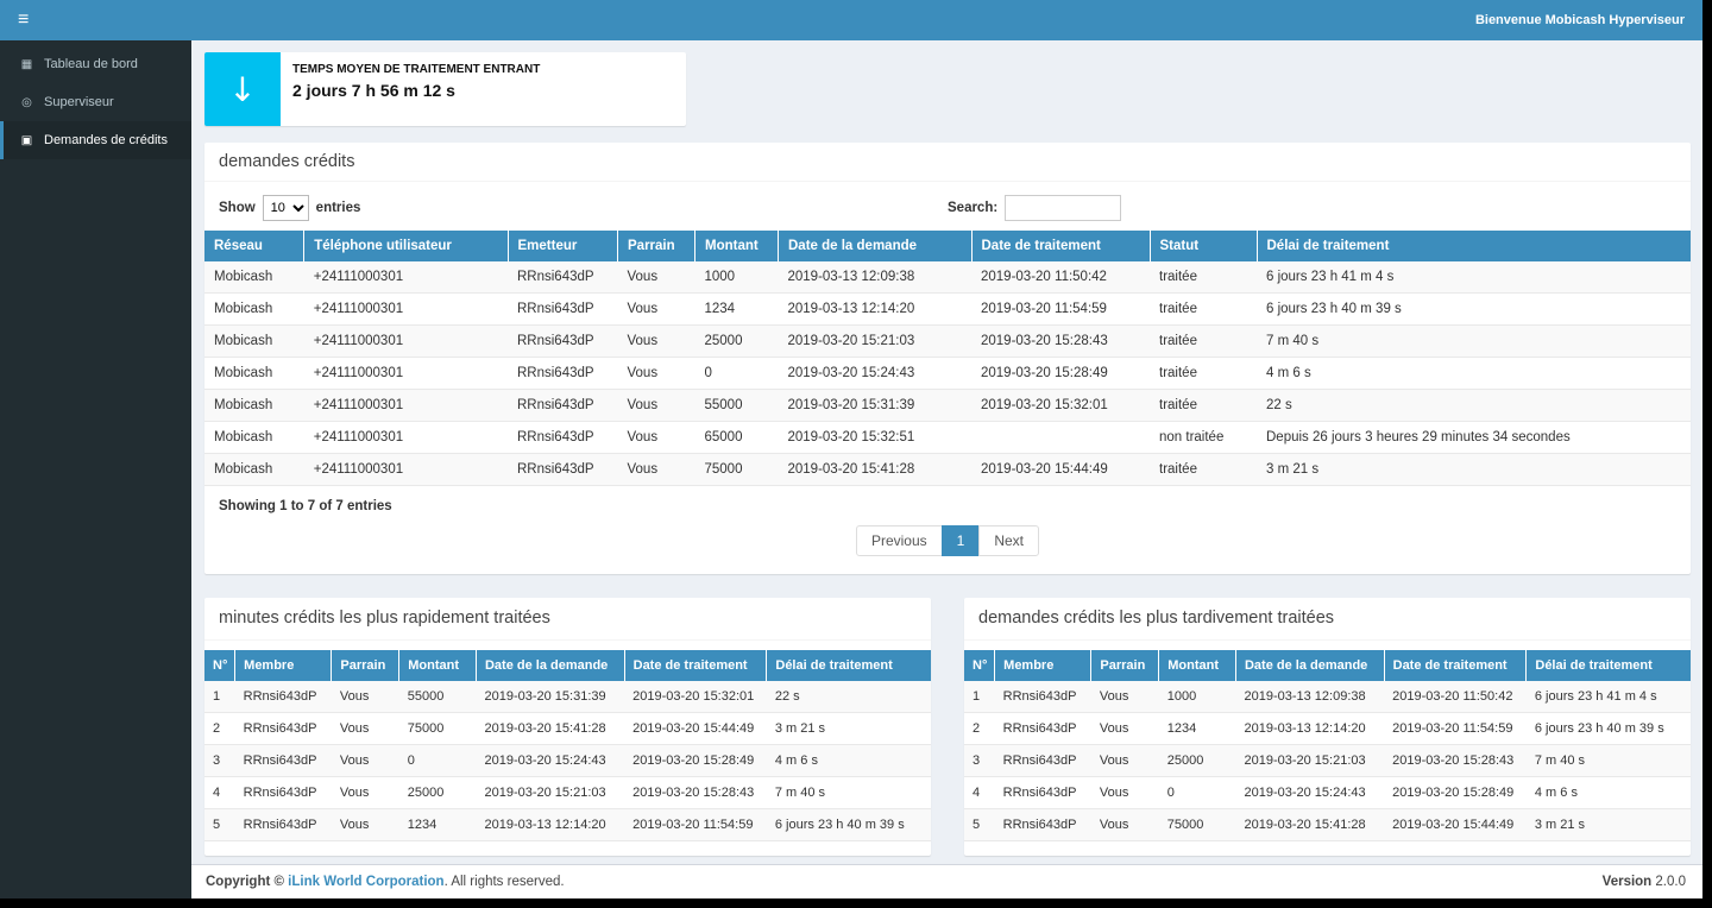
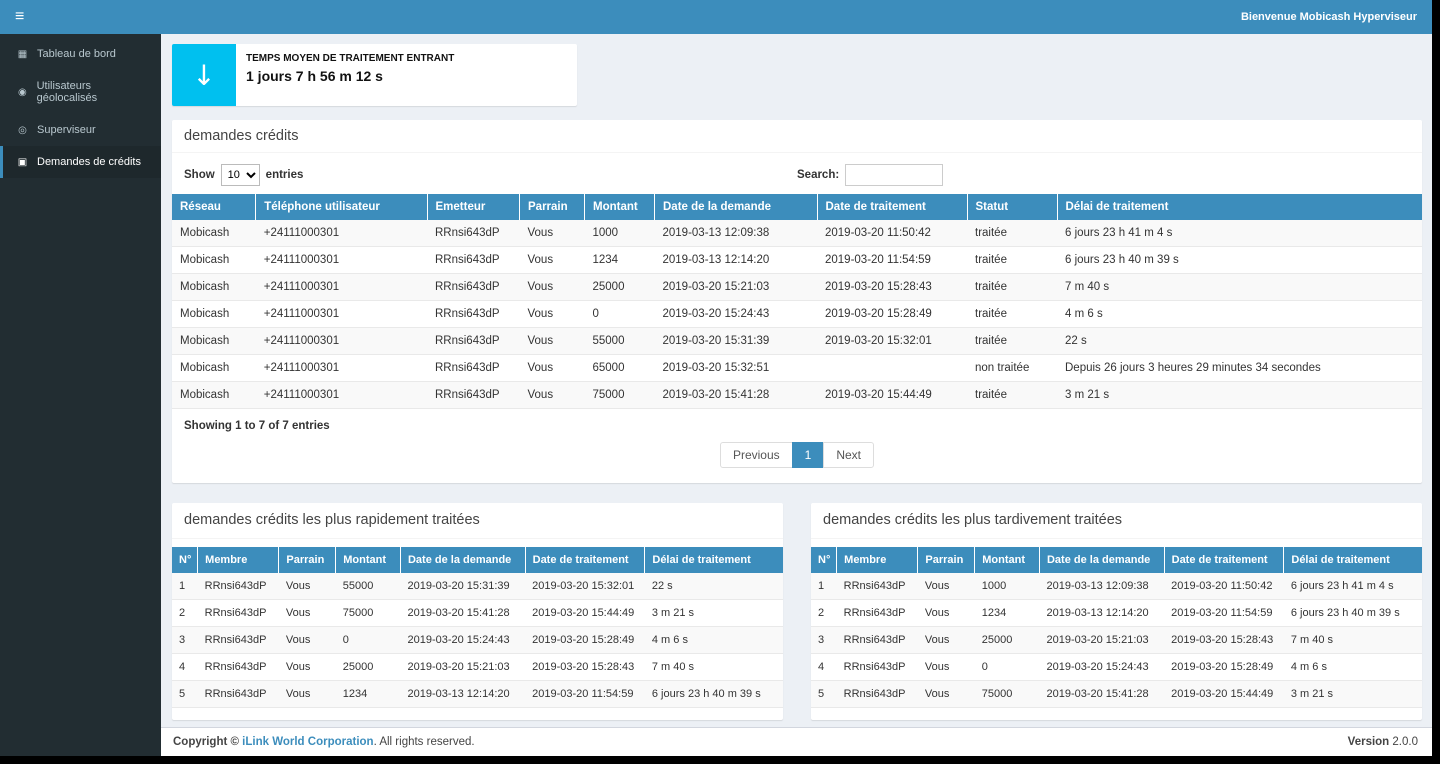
  ≡
  Bienvenue Mobicash Hyperviseur
  ▦
  Tableau de bord
+ ◉
+ Utilisateurs géolocalisés
  ◎
  Superviseur
  ▣
  Demandes de crédits
  ↓
  TEMPS MOYEN DE TRAITEMENT ENTRANT
- 2 jours 7 h 56 m 12 s
+ 1 jours 7 h 56 m 12 s
  demandes crédits
  Show
  10
  entries
  Search:
  Réseau	Téléphone utilisateur	Emetteur	Parrain	Montant	Date de la demande	Date de traitement	Statut	Délai de traitement
  Mobicash	+24111000301	RRnsi643dP	Vous	1000	2019-03-13 12:09:38	2019-03-20 11:50:42	traitée	6 jours 23 h 41 m 4 s
  Mobicash	+24111000301	RRnsi643dP	Vous	1234	2019-03-13 12:14:20	2019-03-20 11:54:59	traitée	6 jours 23 h 40 m 39 s
  Mobicash	+24111000301	RRnsi643dP	Vous	25000	2019-03-20 15:21:03	2019-03-20 15:28:43	traitée	7 m 40 s
  Mobicash	+24111000301	RRnsi643dP	Vous	0	2019-03-20 15:24:43	2019-03-20 15:28:49	traitée	4 m 6 s
  Mobicash	+24111000301	RRnsi643dP	Vous	55000	2019-03-20 15:31:39	2019-03-20 15:32:01	traitée	22 s
  Mobicash	+24111000301	RRnsi643dP	Vous	65000	2019-03-20 15:32:51		non traitée	Depuis 26 jours 3 heures 29 minutes 34 secondes
  Mobicash	+24111000301	RRnsi643dP	Vous	75000	2019-03-20 15:41:28	2019-03-20 15:44:49	traitée	3 m 21 s
  Showing 1 to 7 of 7 entries
  Previous
  1
  Next
- minutes crédits les plus rapidement traitées
+ demandes crédits les plus rapidement traitées
  N°	Membre	Parrain	Montant	Date de la demande	Date de traitement	Délai de traitement
  1	RRnsi643dP	Vous	55000	2019-03-20 15:31:39	2019-03-20 15:32:01	22 s
  2	RRnsi643dP	Vous	75000	2019-03-20 15:41:28	2019-03-20 15:44:49	3 m 21 s
  3	RRnsi643dP	Vous	0	2019-03-20 15:24:43	2019-03-20 15:28:49	4 m 6 s
  4	RRnsi643dP	Vous	25000	2019-03-20 15:21:03	2019-03-20 15:28:43	7 m 40 s
  5	RRnsi643dP	Vous	1234	2019-03-13 12:14:20	2019-03-20 11:54:59	6 jours 23 h 40 m 39 s
  demandes crédits les plus tardivement traitées
  N°	Membre	Parrain	Montant	Date de la demande	Date de traitement	Délai de traitement
  1	RRnsi643dP	Vous	1000	2019-03-13 12:09:38	2019-03-20 11:50:42	6 jours 23 h 41 m 4 s
  2	RRnsi643dP	Vous	1234	2019-03-13 12:14:20	2019-03-20 11:54:59	6 jours 23 h 40 m 39 s
  3	RRnsi643dP	Vous	25000	2019-03-20 15:21:03	2019-03-20 15:28:43	7 m 40 s
  4	RRnsi643dP	Vous	0	2019-03-20 15:24:43	2019-03-20 15:28:49	4 m 6 s
  5	RRnsi643dP	Vous	75000	2019-03-20 15:41:28	2019-03-20 15:44:49	3 m 21 s
  Copyright © iLink World Corporation. All rights reserved.
  Version 2.0.0
